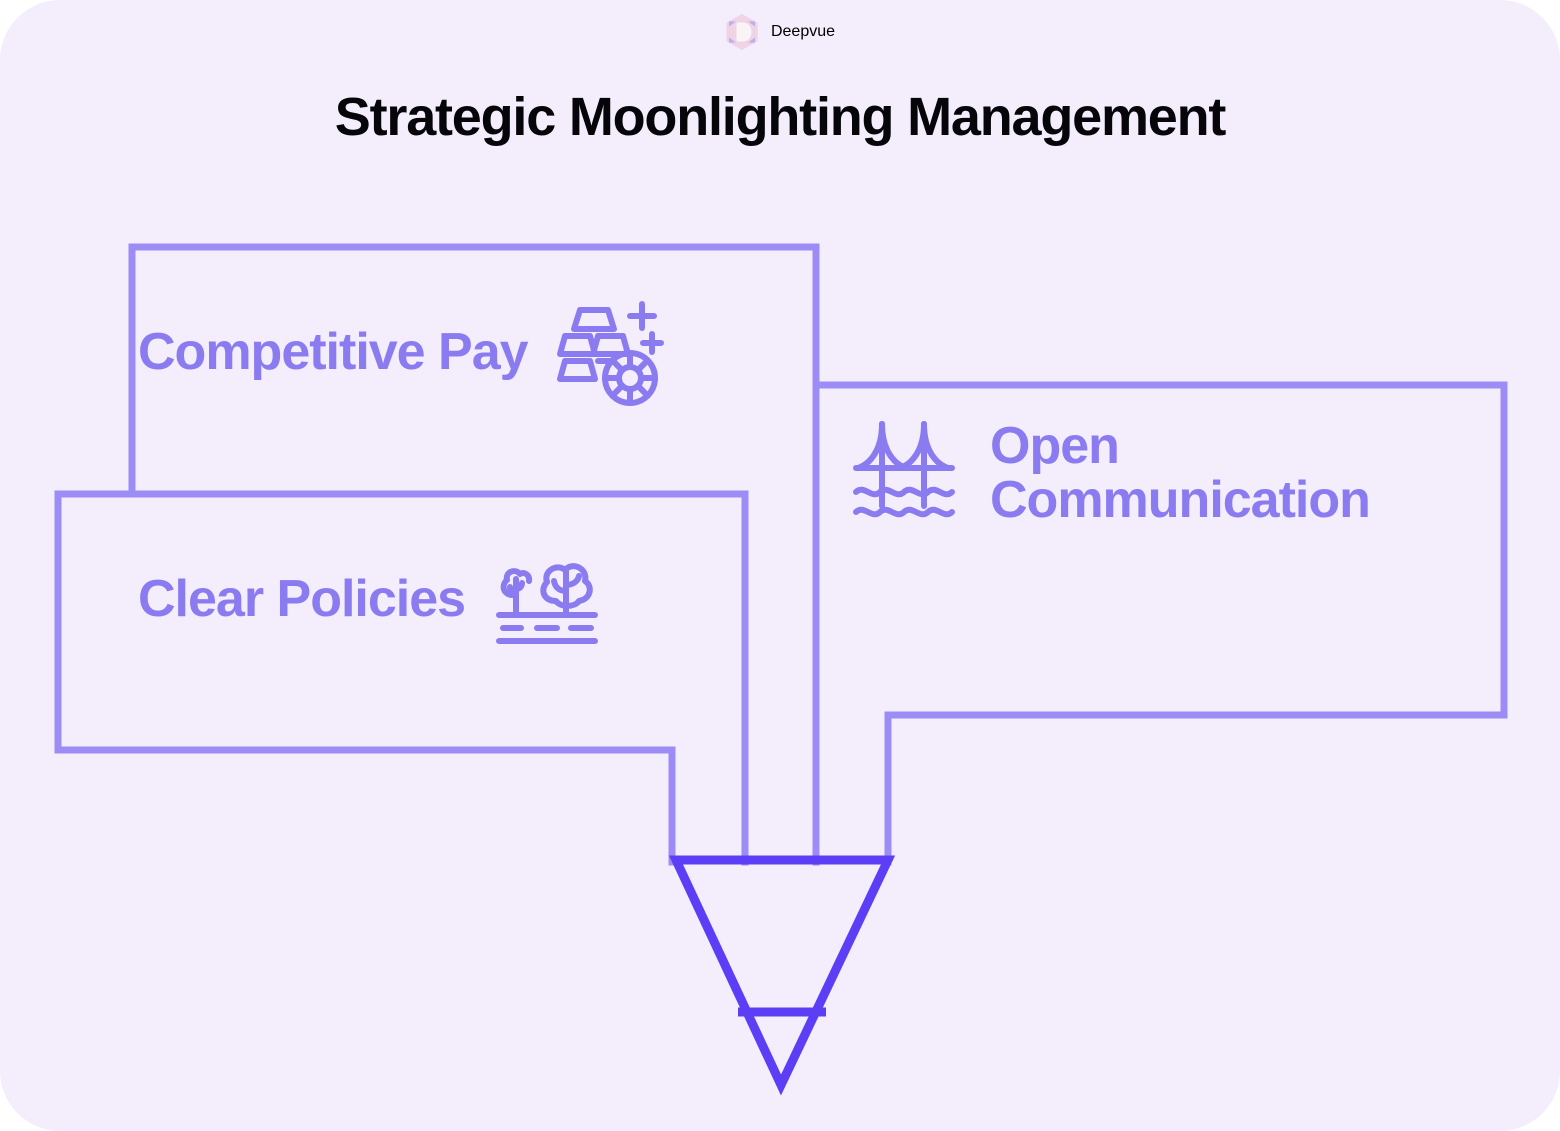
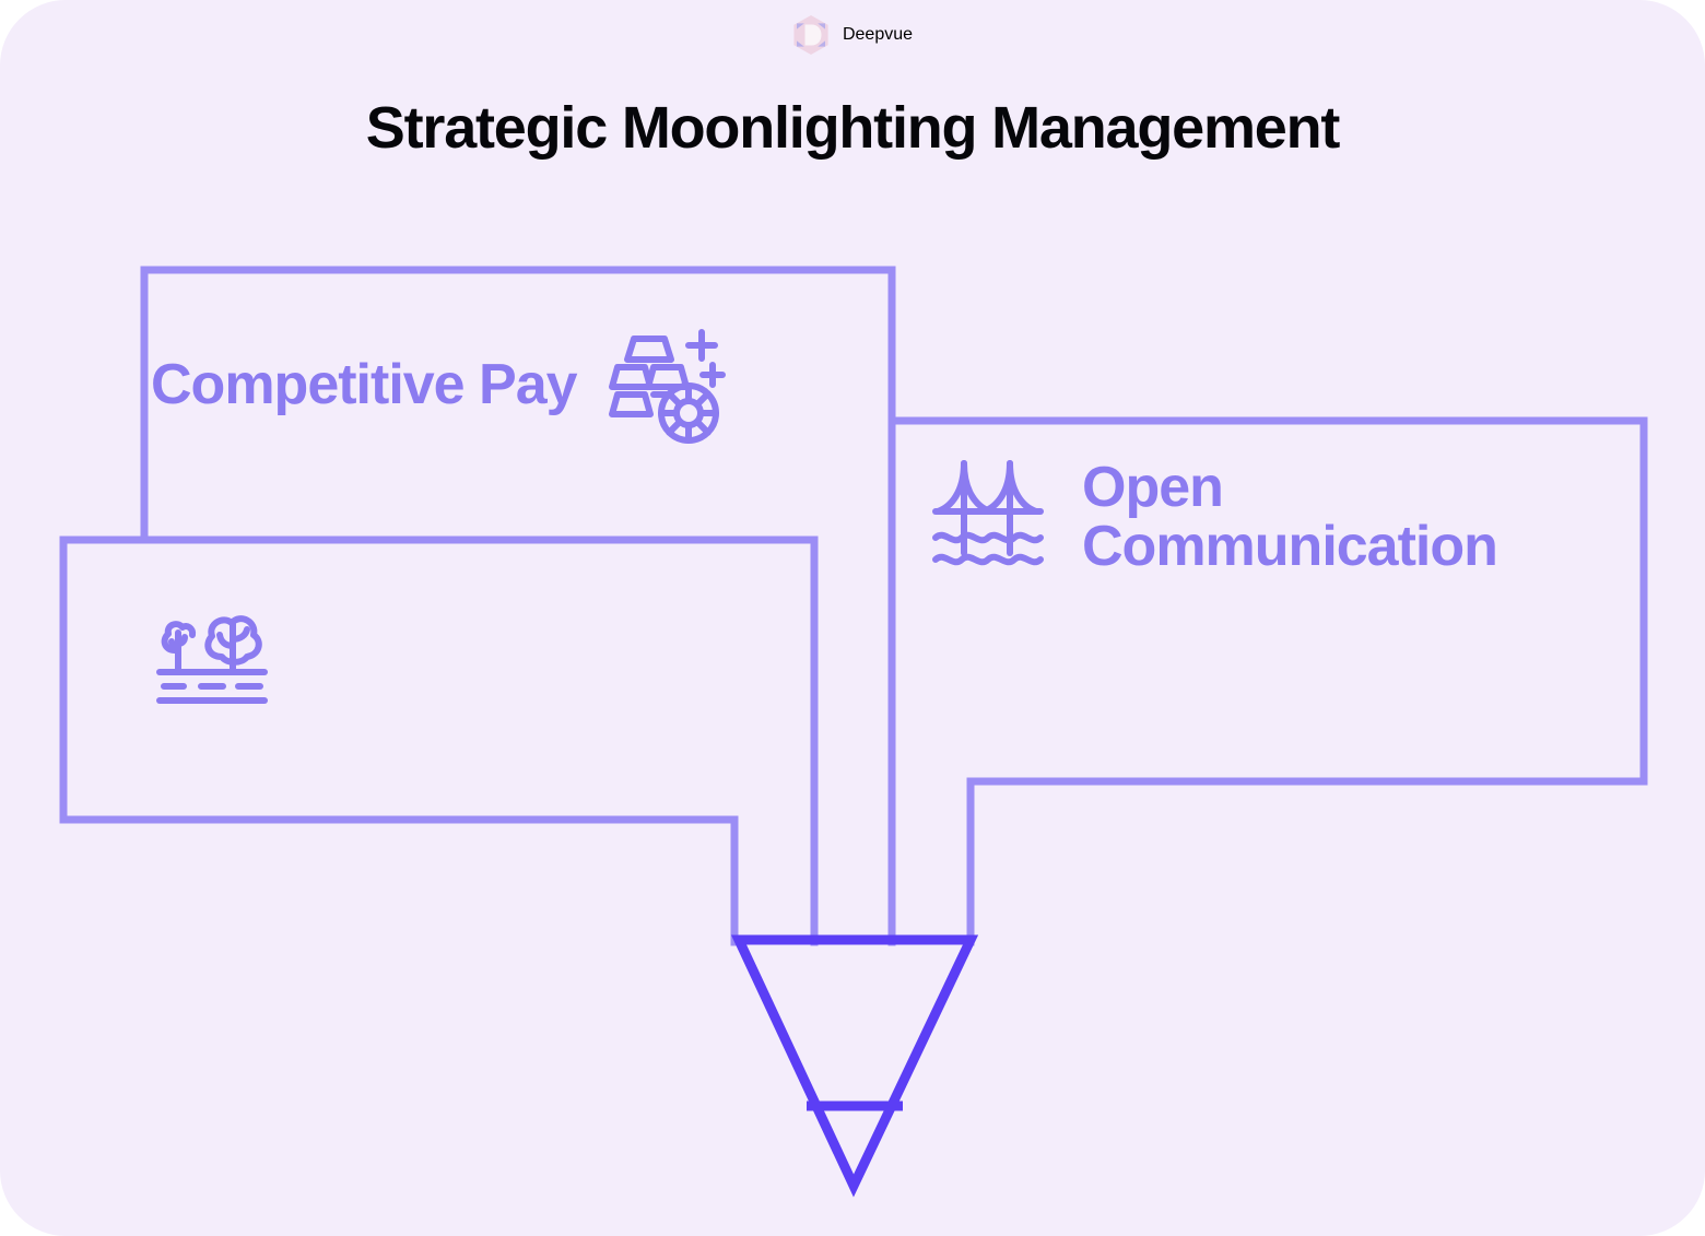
  Deepvue
  Strategic Moonlighting Management
  Competitive Pay
- Clear Policies
  Open
  Communication
